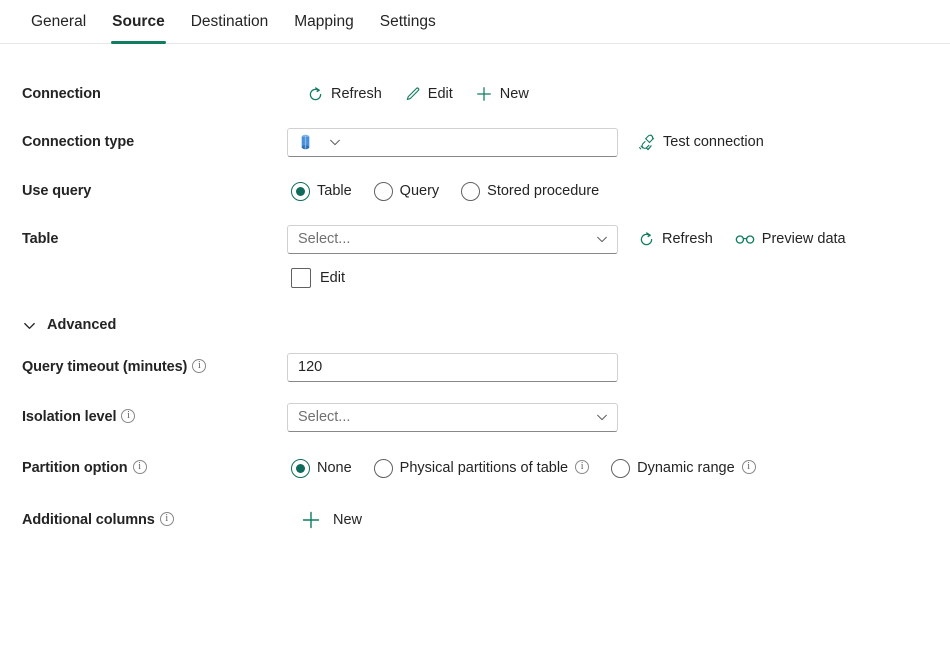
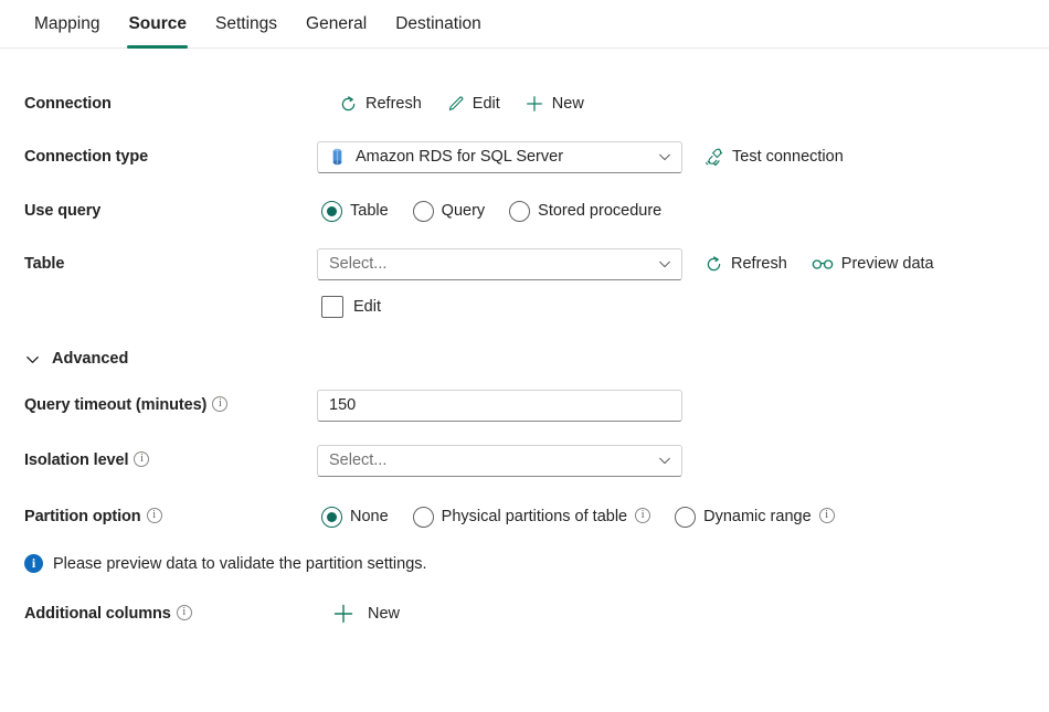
- General
+ Mapping
  Source
- Destination
+ Settings
- Mapping
+ General
- Settings
+ Destination
  Connection
  Refresh
  Edit
  New
  Connection type
+ Amazon RDS for SQL Server
  Test connection
  Use query
  Table
  Query
  Stored procedure
  Table
  Select...
  Refresh
  Preview data
  Edit
  Advanced
  Query timeout (minutes)
- 120
+ 150
  Isolation level
  Select...
  Partition option
  None
  Physical partitions of table
  Dynamic range
+ i
+ Please preview data to validate the partition settings.
  Additional columns
  New
